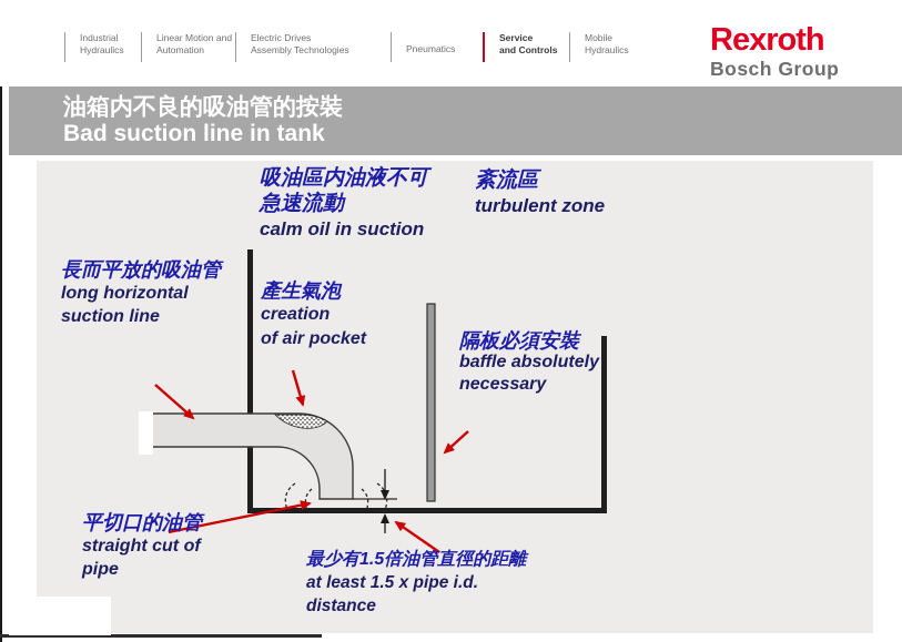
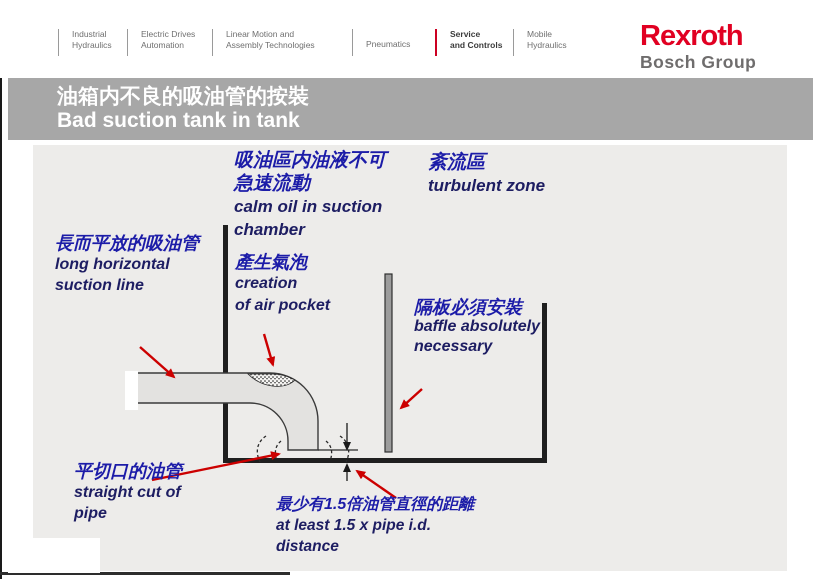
  Industrial
  Hydraulics
- Linear Motion and
+ Electric Drives
  Automation
- Electric Drives
+ Linear Motion and
  Assembly Technologies
  Pneumatics
  Service
  and Controls
  Mobile
  Hydraulics
  Rexroth
  Bosch Group
  油箱内不良的吸油管的按裝
- Bad suction line in tank
+ Bad suction tank in tank
  吸油區内油液不可
  急速流動
  calm oil in suction
+ chamber
  紊流區
  turbulent zone
  長而平放的吸油管
  long horizontal
  suction line
  產生氣泡
  creation
  of air pocket
  隔板必須安裝
  baffle absolutely
  necessary
  平切口的油管
  straight cut of
  pipe
  最少有1.5倍油管直徑的距離
  at least 1.5 x pipe i.d.
  distance
